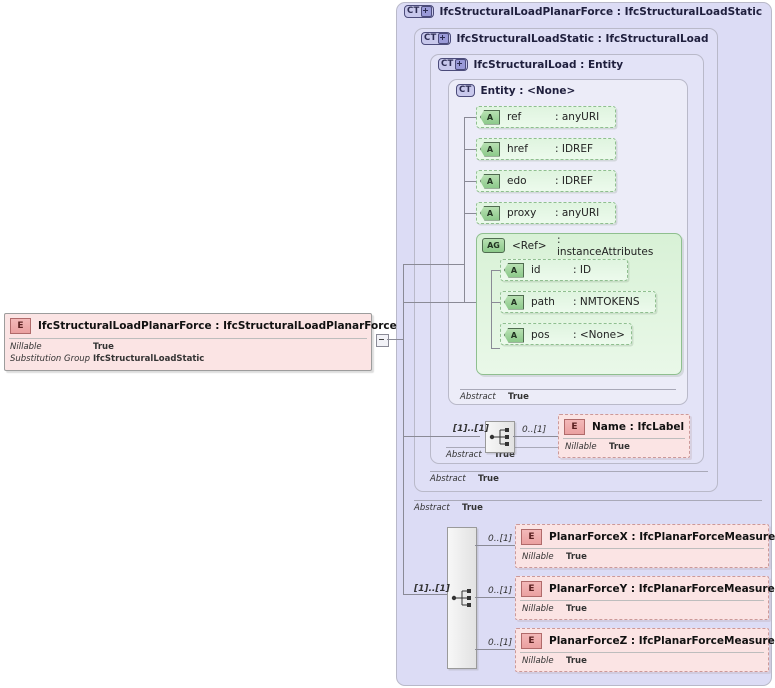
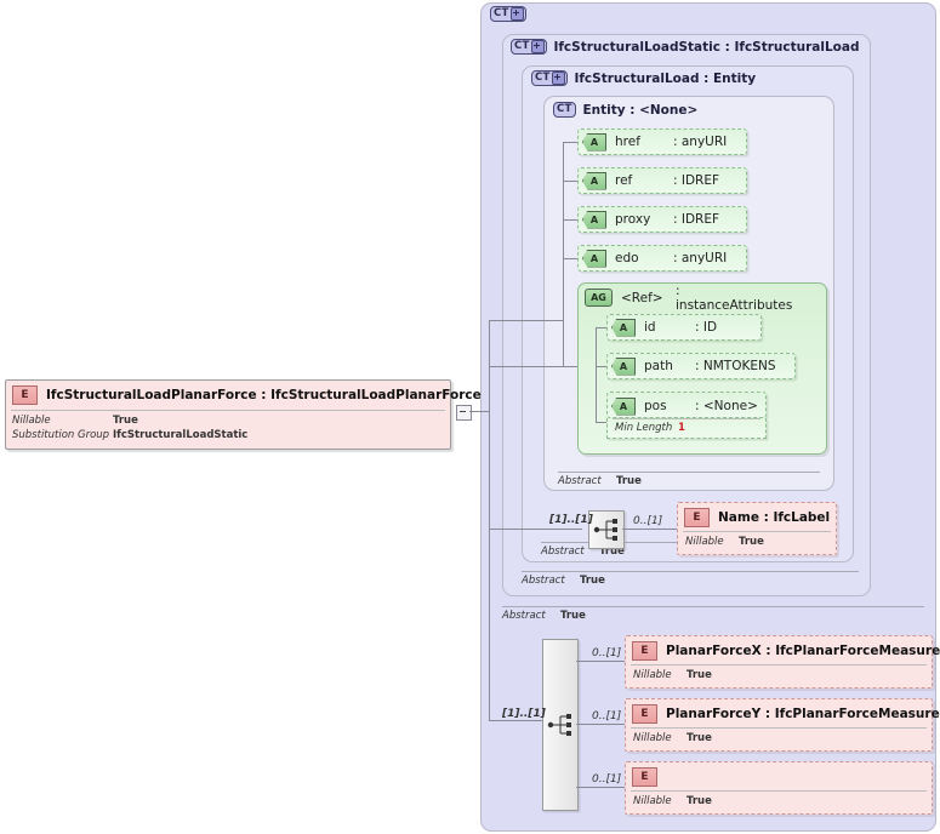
  CT
- IfcStructuralLoadPlanarForce : IfcStructuralLoadStatic
  Abstract
  True
  CT
  IfcStructuralLoadStatic : IfcStructuralLoad
  Abstract
  True
  CT
  IfcStructuralLoad : Entity
  Abstract
  True
  CT
  Entity : <None>
  Abstract
  True
  A
- ref
+ href
  : anyURI
  A
- href
+ ref
  : IDREF
  A
- edo
+ proxy
  : IDREF
  A
- proxy
+ edo
  : anyURI
  AG
  <Ref>
  : instanceAttributes
  A
  id
  : ID
  A
  path
  : NMTOKENS
  A
  pos
  : <None>
+ Min Length
+ 1
  E
  IfcStructuralLoadPlanarForce : IfcStructuralLoadPlanarForce
  Nillable
  True
  Substitution Group
  IfcStructuralLoadStatic
  [1]..[1]
  0..[1]
  E
  Name : IfcLabel
  Nillable
  True
  [1]..[1]
  0..[1]
  0..[1]
  0..[1]
  E
  PlanarForceX : IfcPlanarForceMeasure
  Nillable
  True
  E
  PlanarForceY : IfcPlanarForceMeasure
  Nillable
  True
  E
- PlanarForceZ : IfcPlanarForceMeasure
  Nillable
  True
